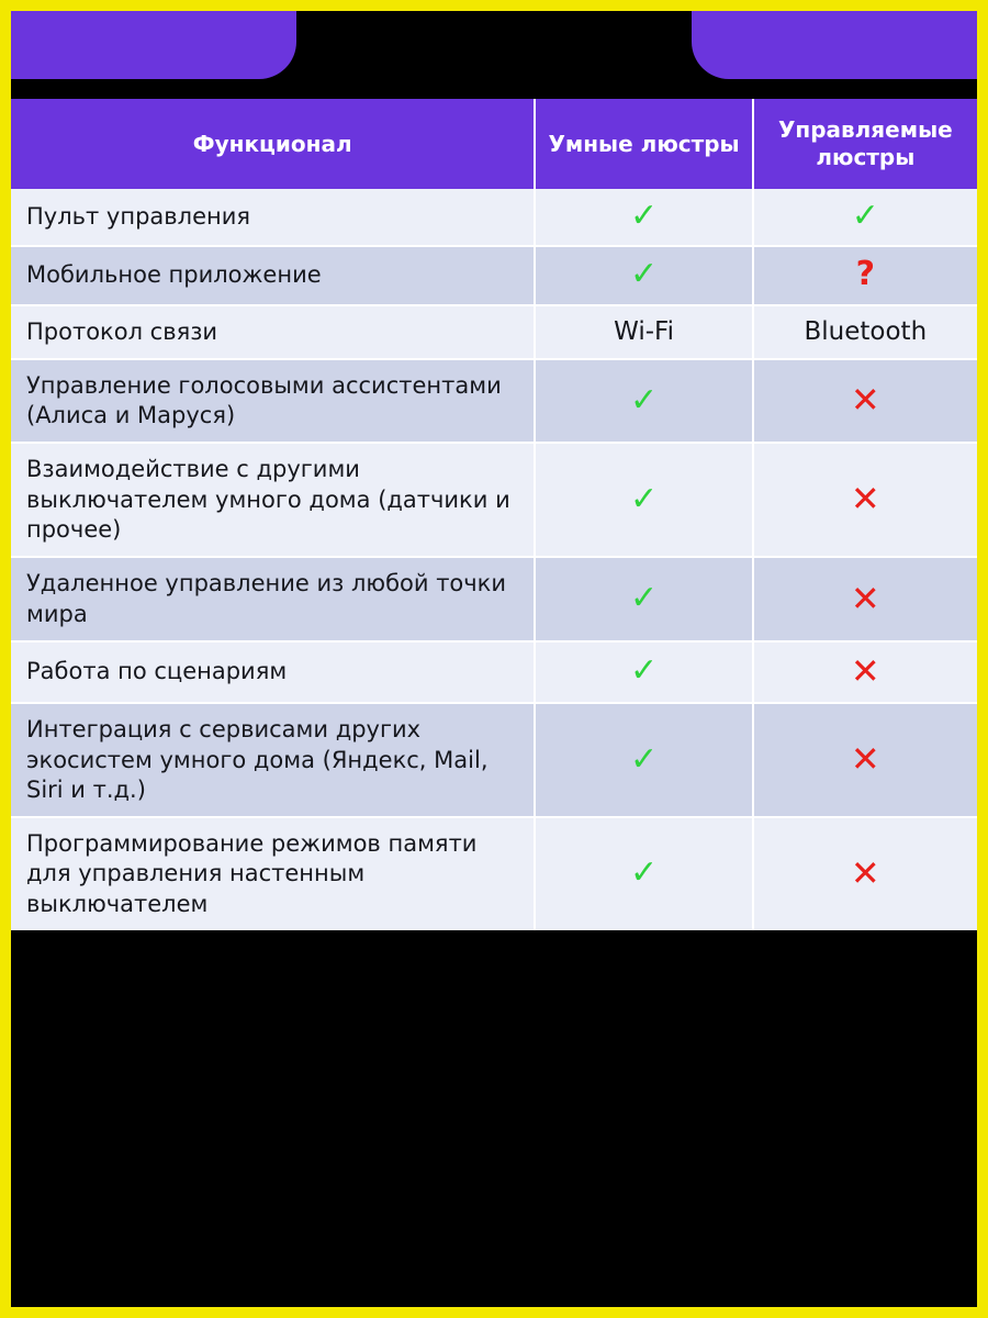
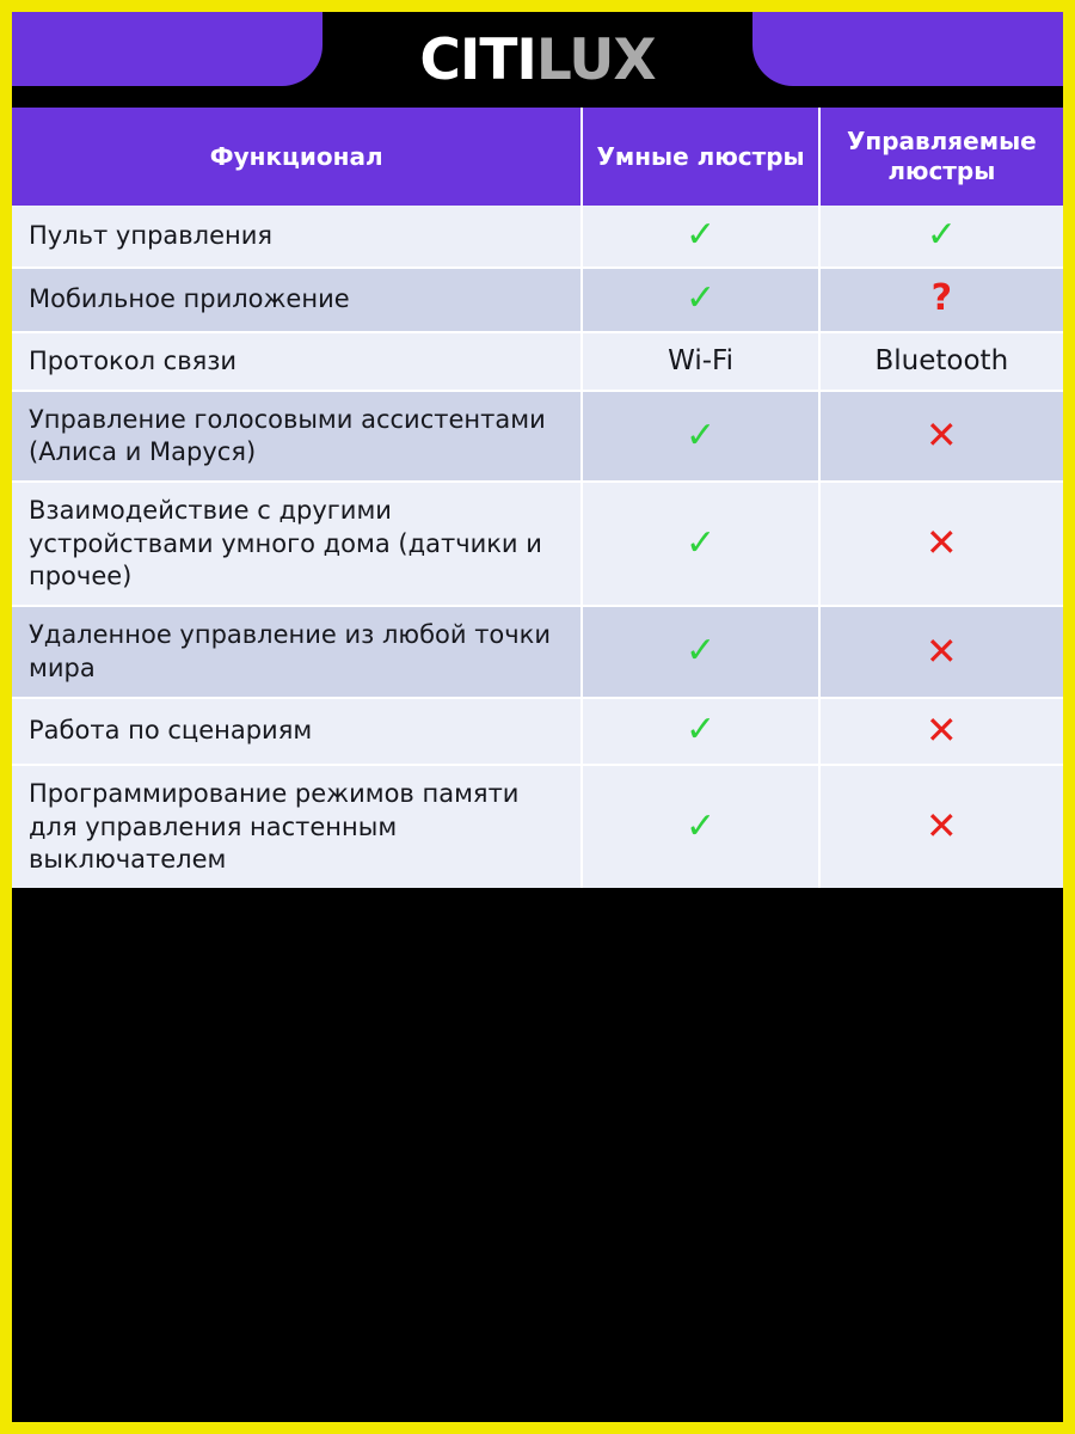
+ CITI
+ LUX
  Функционал	Умные люстры	Управляемые люстры
  Пульт управления	✓	✓
  Мобильное приложение	✓	?
  Протокол связи	Wi-Fi	Bluetooth
  Управление голосовыми ассистентами (Алиса и Маруся)	✓	✕
- Взаимодействие с другими выключателем умного дома (датчики и прочее)	✓	✕
+ Взаимодействие с другими устройствами умного дома (датчики и прочее)	✓	✕
  Удаленное управление из любой точки мира	✓	✕
  Работа по сценариям	✓	✕
- Интеграция с сервисами других экосистем умного дома (Яндекс, Mail, Siri и т.д.)	✓	✕
  Программирование режимов памяти для управления настенным выключателем	✓	✕
